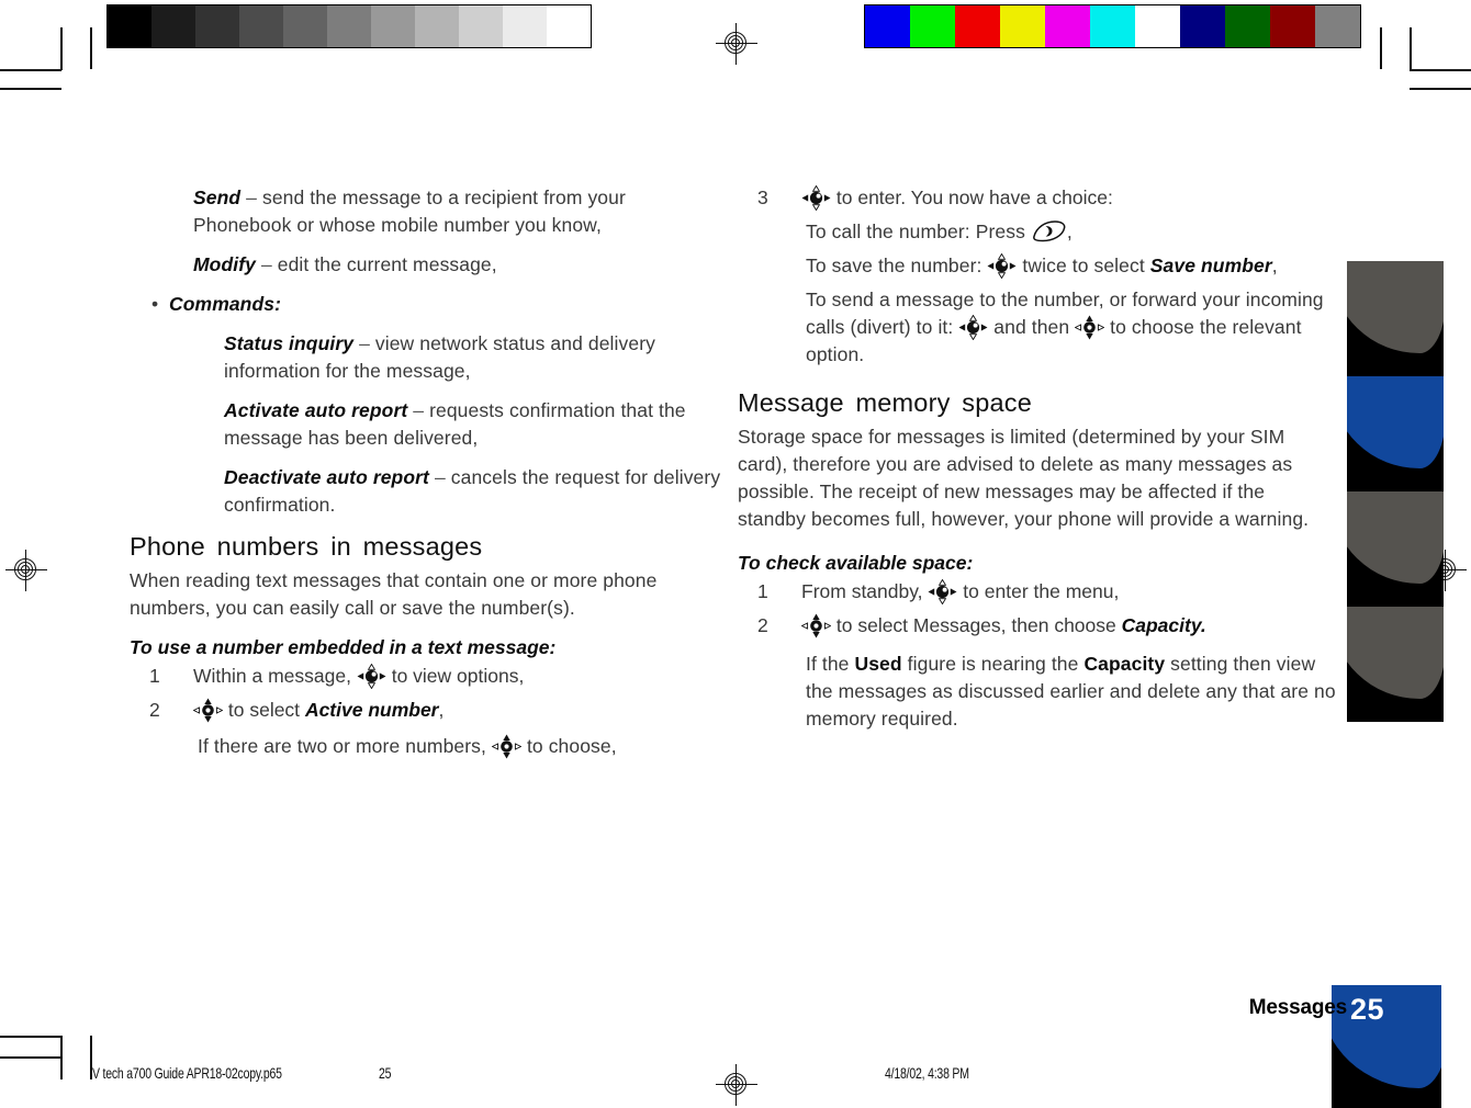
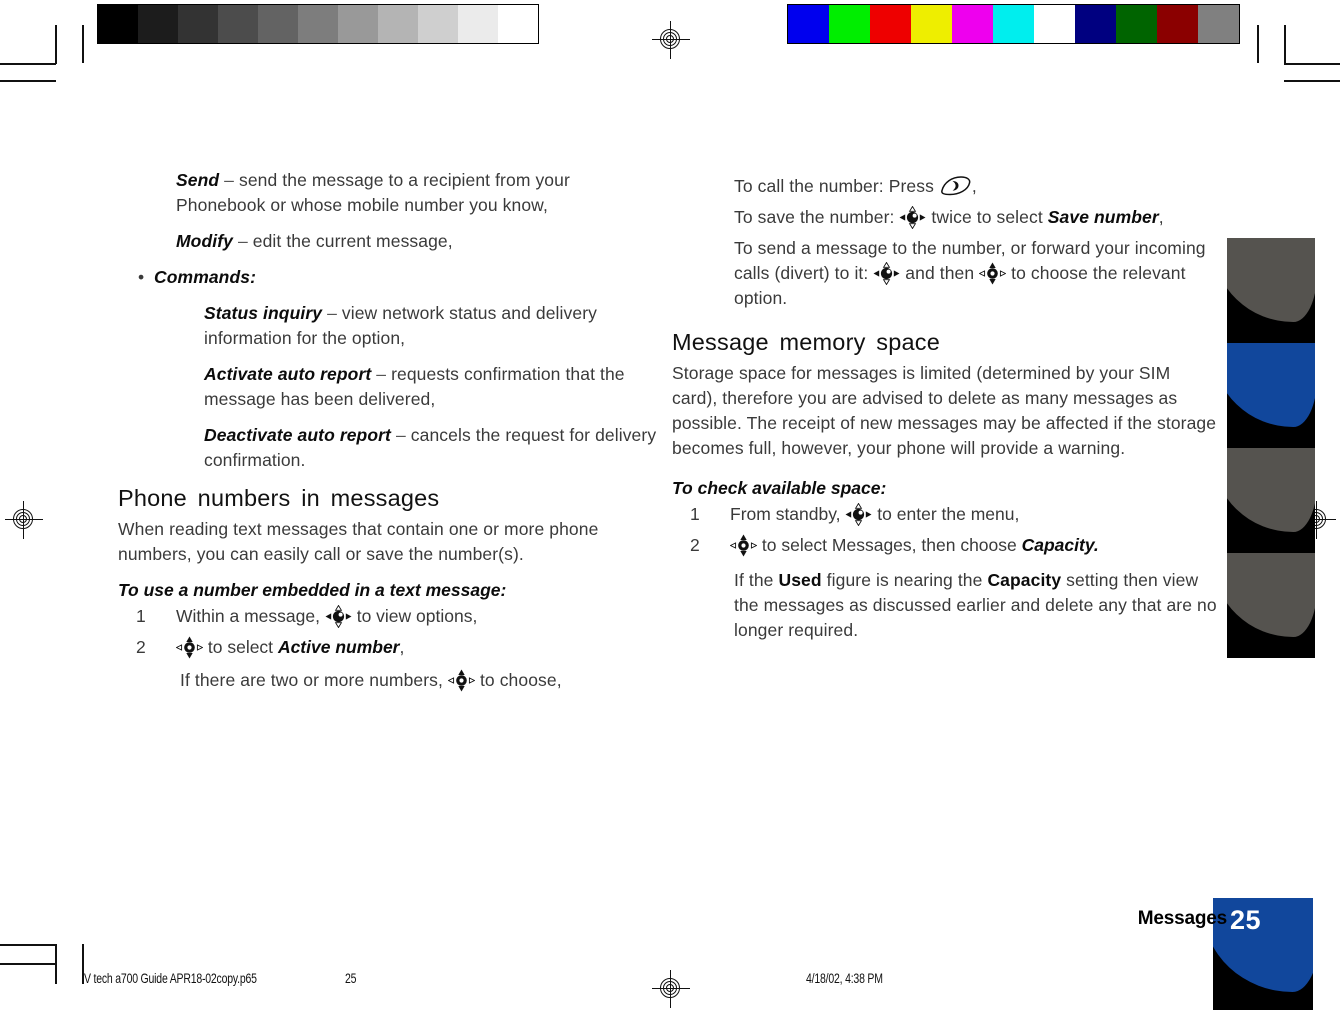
  25
  Messages
  Send – send the message to a recipient from your Phonebook or whose mobile number you know,
  Modify – edit the current message,
  •
  Commands:
- Status inquiry – view network status and delivery information for the message,
+ Status inquiry – view network status and delivery information for the option,
  Activate auto report – requests confirmation that the message has been delivered,
  Deactivate auto report – cancels the request for delivery confirmation.
  Phone numbers in messages
  When reading text messages that contain one or more phone numbers, you can easily call or save the number(s).
  To use a number embedded in a text message:
  1
  Within a message, to view options,
  2
  to select Active number,
  If there are two or more numbers, to choose,
- 3
- to enter. You now have a choice:
  To call the number: Press ,
  To save the number: twice to select Save number,
  To send a message to the number, or forward your incoming calls (divert) to it: and then to choose the relevant option.
  Message memory space
- Storage space for messages is limited (determined by your SIM card), therefore you are advised to delete as many messages as possible. The receipt of new messages may be affected if the standby becomes full, however, your phone will provide a warning.
+ Storage space for messages is limited (determined by your SIM card), therefore you are advised to delete as many messages as possible. The receipt of new messages may be affected if the storage becomes full, however, your phone will provide a warning.
  To check available space:
  1
  From standby, to enter the menu,
  2
  to select Messages, then choose Capacity.
- If the Used figure is nearing the Capacity setting then view the messages as discussed earlier and delete any that are no memory required.
+ If the Used figure is nearing the Capacity setting then view the messages as discussed earlier and delete any that are no longer required.
  V tech a700 Guide APR18-02copy.p65
  25
  4/18/02, 4:38 PM
